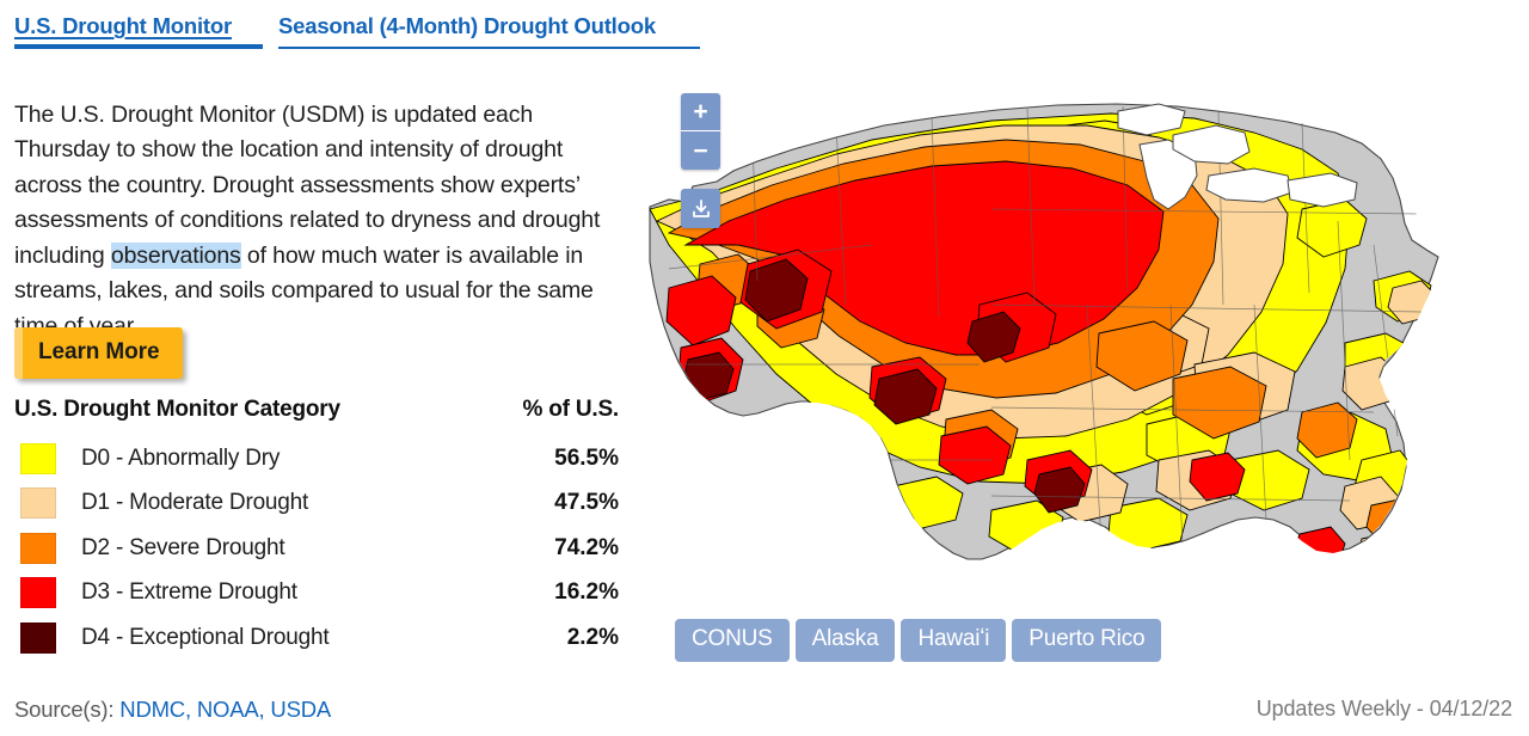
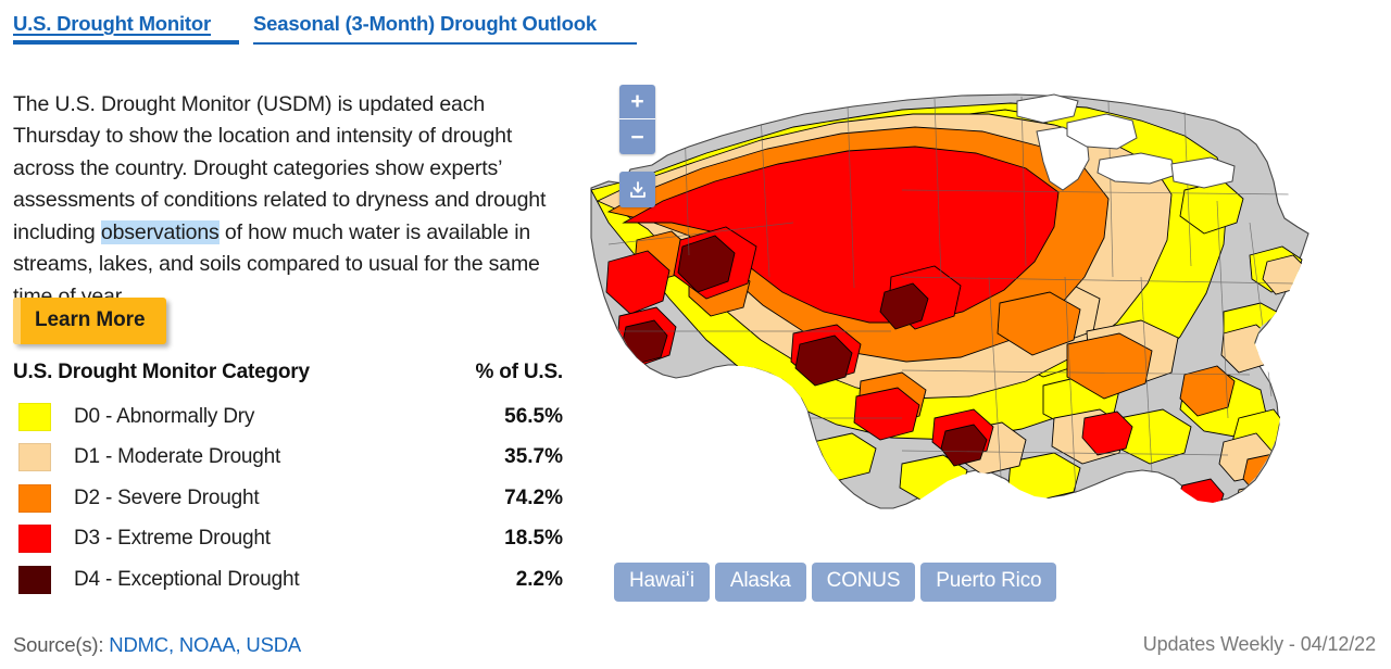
  U.S. Drought Monitor
- Seasonal (4-Month) Drought Outlook
+ Seasonal (3-Month) Drought Outlook
- The U.S. Drought Monitor (USDM) is updated each Thursday to show the location and intensity of drought across the country. Drought assessments show experts’ assessments of conditions related to dryness and drought including observations of how much water is available in streams, lakes, and soils compared to usual for the same time of year.
+ The U.S. Drought Monitor (USDM) is updated each Thursday to show the location and intensity of drought across the country. Drought categories show experts’ assessments of conditions related to dryness and drought including observations of how much water is available in streams, lakes, and soils compared to usual for the same time of year.
  Learn More
  U.S. Drought Monitor Category
  % of U.S.
  D0 - Abnormally Dry
  56.5%
  D1 - Moderate Drought
- 47.5%
+ 35.7%
  D2 - Severe Drought
  74.2%
  D3 - Extreme Drought
- 16.2%
+ 18.5%
  D4 - Exceptional Drought
  2.2%
  Source(s): NDMC, NOAA, USDA
  Updates Weekly - 04/12/22
  +
  −
- CONUS
+ Hawaiʻi
  Alaska
- Hawaiʻi
+ CONUS
  Puerto Rico
